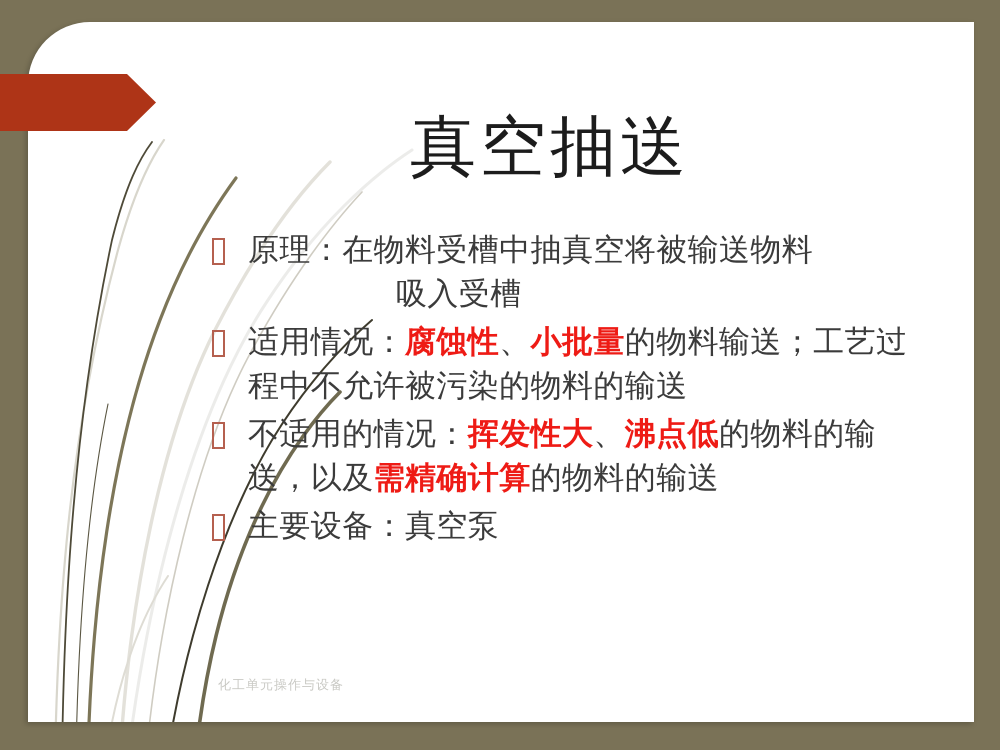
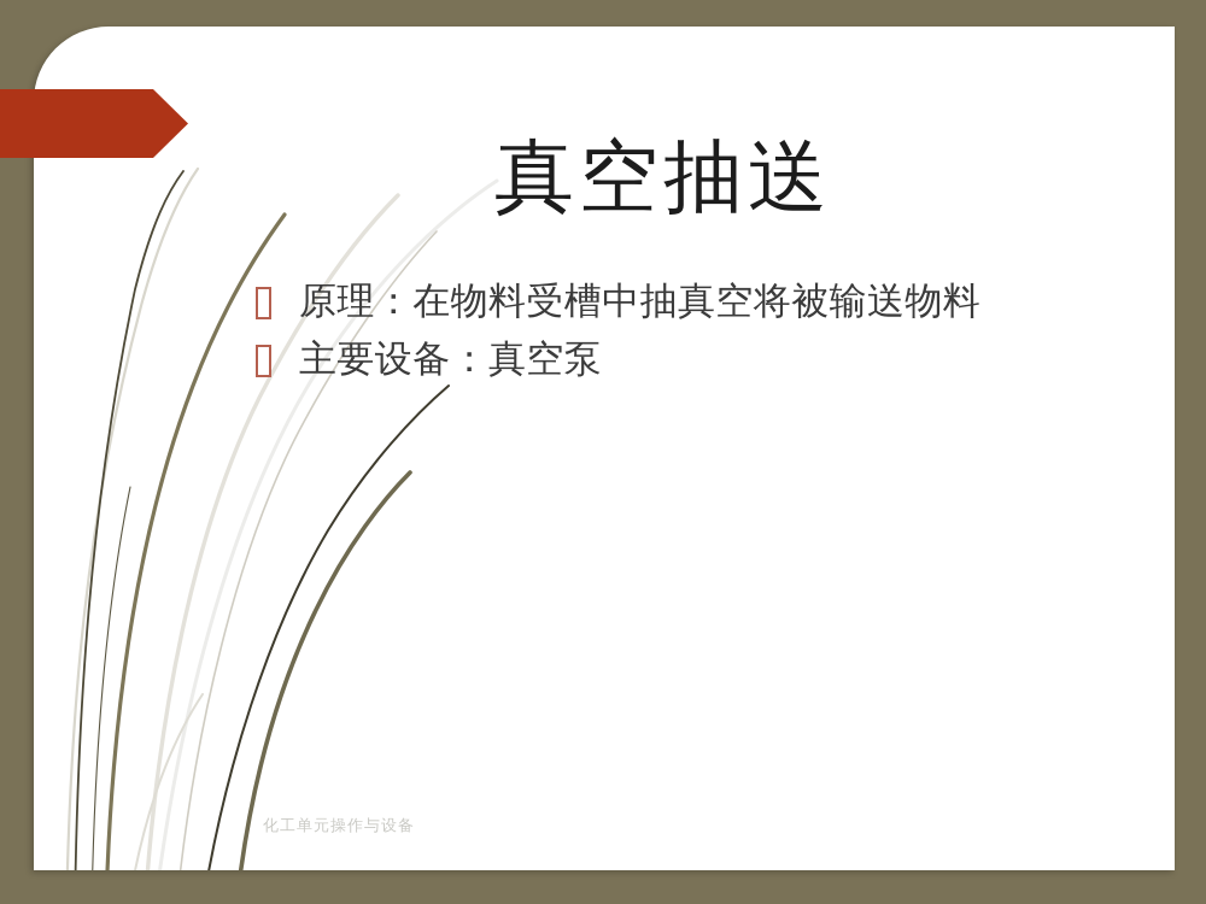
  真空抽送
  原理：在物料受槽中抽真空将被输送物料
- 吸入受槽
- 适用情况：腐蚀性、小批量的物料输送；工艺过程中不允许被污染的物料的输送
- 不适用的情况：挥发性大、沸点低的物料的输送，以及需精确计算的物料的输送
  主要设备：真空泵
  化工单元操作与设备
